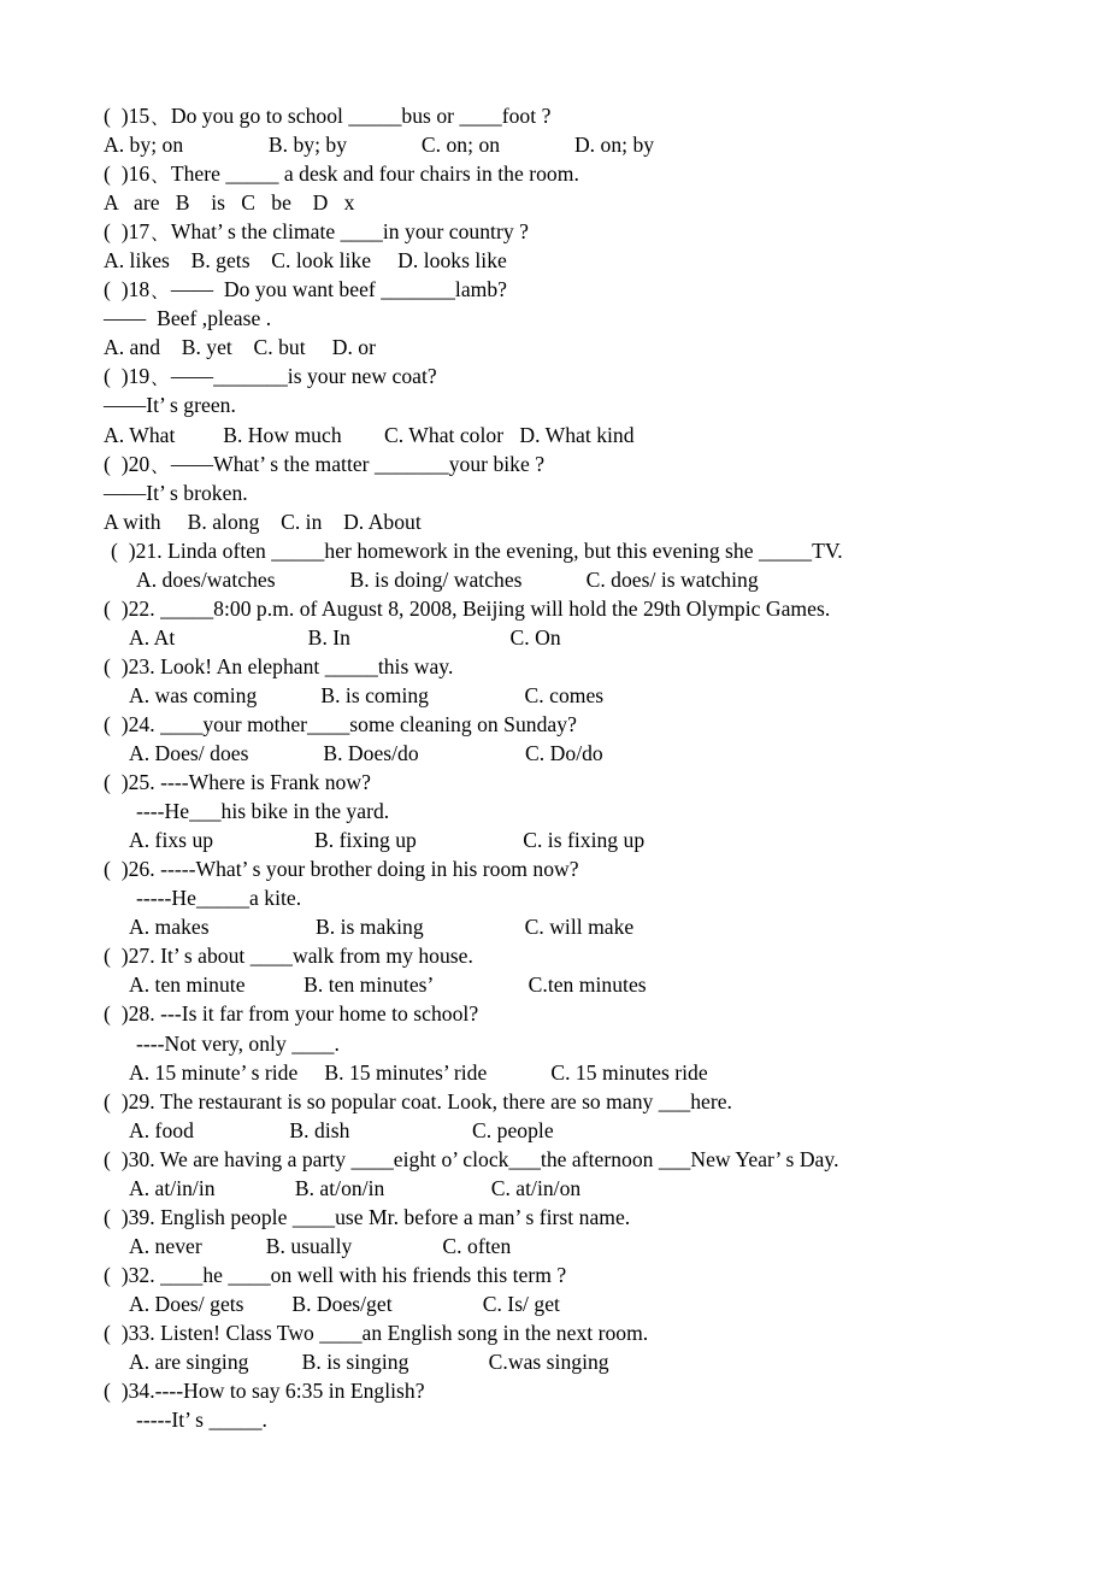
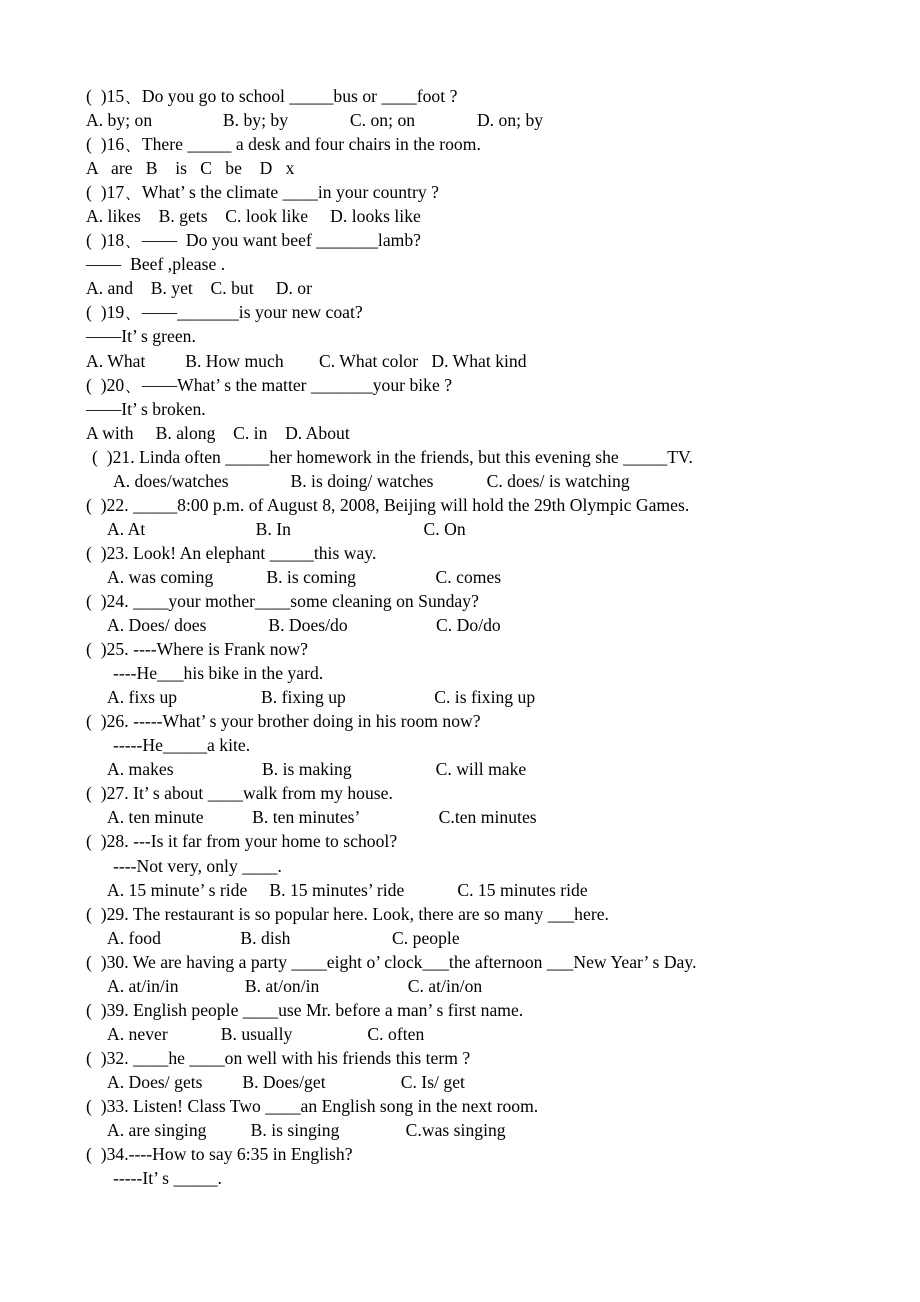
  ( )15、Do you go to school _____bus or ____foot ?
  A. by; on B. by; by C. on; on D. on; by
  ( )16、There _____ a desk and four chairs in the room.
  A are B is C be D x
  ( )17、What’ s the climate ____in your country ?
  A. likes B. gets C. look like D. looks like
  ( )18、—— Do you want beef _______lamb?
  —— Beef ,please .
  A. and B. yet C. but D. or
  ( )19、——_______is your new coat?
  ——It’ s green.
  A. What B. How much C. What color D. What kind
  ( )20、——What’ s the matter _______your bike ?
  ——It’ s broken.
  A with B. along C. in D. About
- ( )21. Linda often _____her homework in the evening, but this evening she _____TV.
+ ( )21. Linda often _____her homework in the friends, but this evening she _____TV.
  A. does/watches B. is doing/ watches C. does/ is watching
  ( )22. _____8:00 p.m. of August 8, 2008, Beijing will hold the 29th Olympic Games.
  A. At B. In C. On
  ( )23. Look! An elephant _____this way.
  A. was coming B. is coming C. comes
  ( )24. ____your mother____some cleaning on Sunday?
  A. Does/ does B. Does/do C. Do/do
  ( )25. ----Where is Frank now?
  ----He___his bike in the yard.
  A. fixs up B. fixing up C. is fixing up
  ( )26. -----What’ s your brother doing in his room now?
  -----He_____a kite.
  A. makes B. is making C. will make
  ( )27. It’ s about ____walk from my house.
  A. ten minute B. ten minutes’ C.ten minutes
  ( )28. ---Is it far from your home to school?
  ----Not very, only ____.
  A. 15 minute’ s ride B. 15 minutes’ ride C. 15 minutes ride
- ( )29. The restaurant is so popular coat. Look, there are so many ___here.
+ ( )29. The restaurant is so popular here. Look, there are so many ___here.
  A. food B. dish C. people
  ( )30. We are having a party ____eight o’ clock___the afternoon ___New Year’ s Day.
  A. at/in/in B. at/on/in C. at/in/on
  ( )39. English people ____use Mr. before a man’ s first name.
  A. never B. usually C. often
  ( )32. ____he ____on well with his friends this term ?
  A. Does/ gets B. Does/get C. Is/ get
  ( )33. Listen! Class Two ____an English song in the next room.
  A. are singing B. is singing C.was singing
  ( )34.----How to say 6:35 in English?
  -----It’ s _____.
